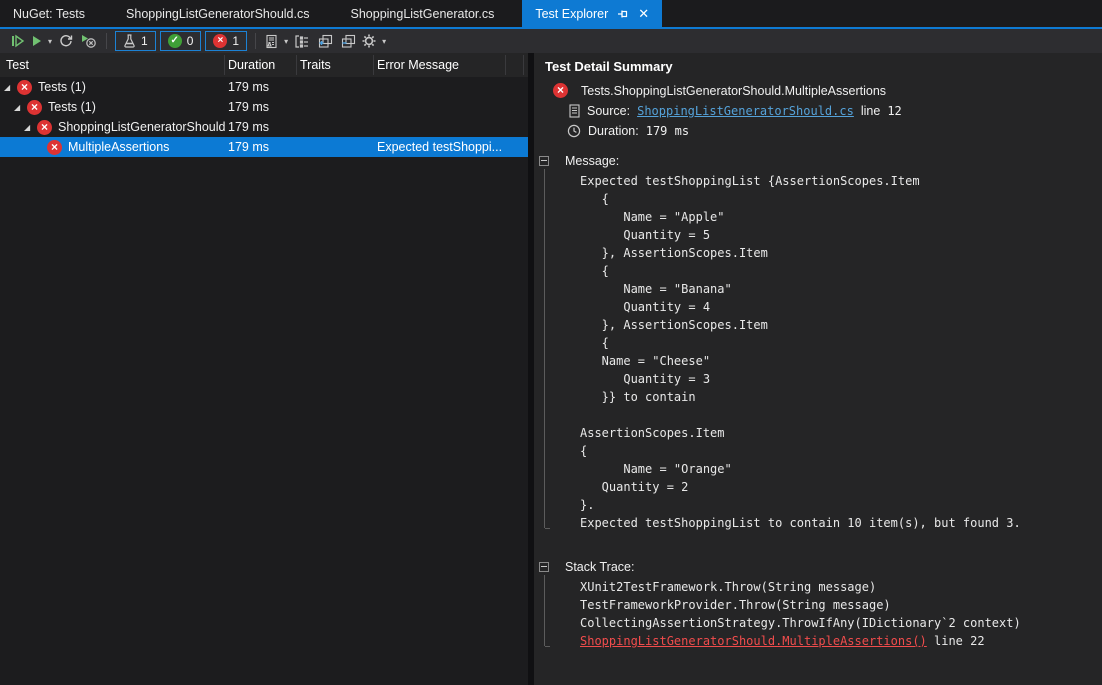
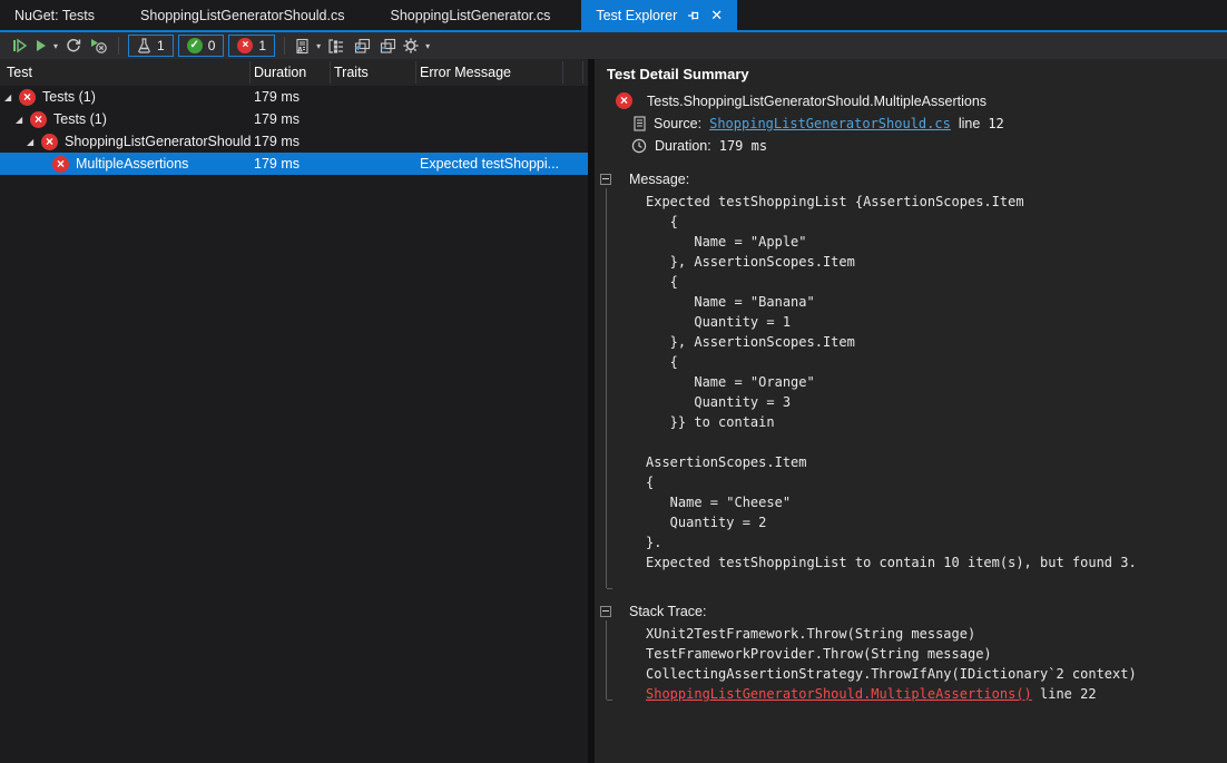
  NuGet: Tests
  ShoppingListGeneratorShould.cs
  ShoppingListGenerator.cs
  Test Explorer
  ✕
  ▾
  1
  ✓
  0
  ×
  1
  ▾
  ▾
  Test
  Duration
  Traits
  Error Message
  ◢
  ×
  Tests (1)
  179 ms
  ◢
  ×
  Tests (1)
  179 ms
  ◢
  ×
  ShoppingListGeneratorShould
  179 ms
  ×
  MultipleAssertions
  179 ms
  Expected testShoppi...
  Test Detail Summary
  ×
  Tests.ShoppingListGeneratorShould.MultipleAssertions
  Source:
  ShoppingListGeneratorShould.cs
  line
  12
  Duration:
  179 ms
  Message:
  Expected testShoppingList {AssertionScopes.Item
  {
  Name = "Apple"
- Quantity = 5
  }, AssertionScopes.Item
  {
  Name = "Banana"
- Quantity = 4
+ Quantity = 1
  }, AssertionScopes.Item
  {
- Name = "Cheese"
+ Name = "Orange"
  Quantity = 3
  }} to contain
  AssertionScopes.Item
  {
- Name = "Orange"
+ Name = "Cheese"
  Quantity = 2
  }.
  Expected testShoppingList to contain 10 item(s), but found 3.
  Stack Trace:
  XUnit2TestFramework.Throw(String message)
  TestFrameworkProvider.Throw(String message)
  CollectingAssertionStrategy.ThrowIfAny(IDictionary`2 context)
  ShoppingListGeneratorShould.MultipleAssertions() line 22
